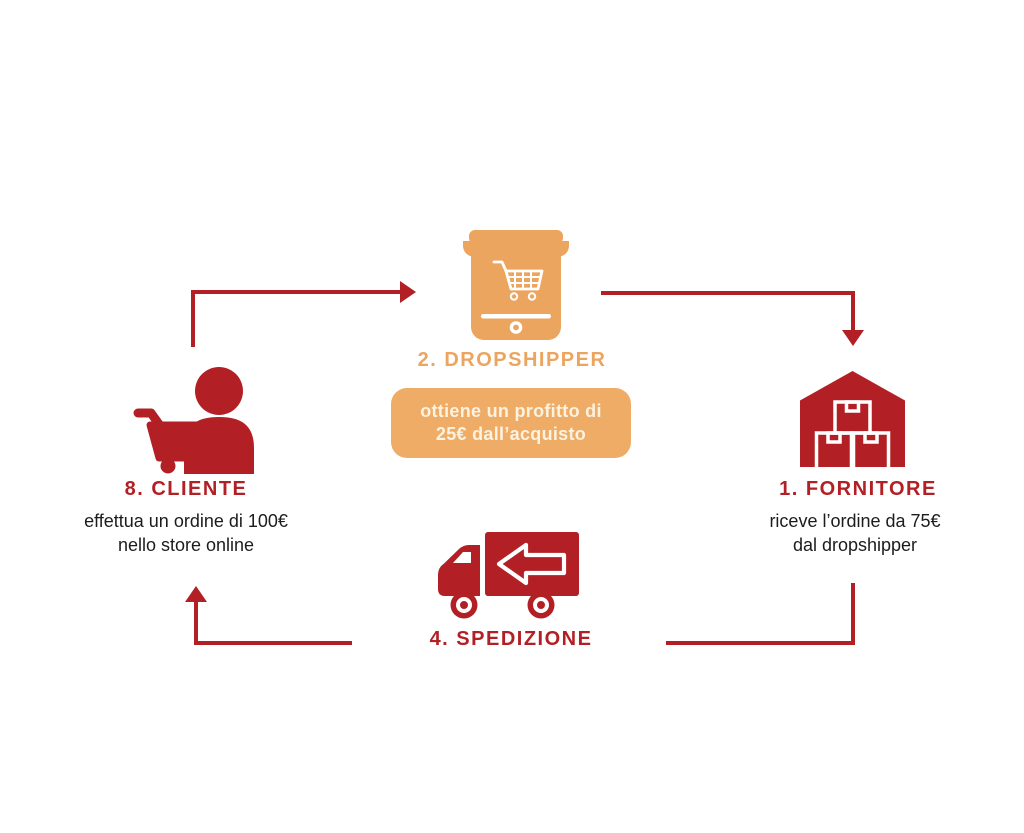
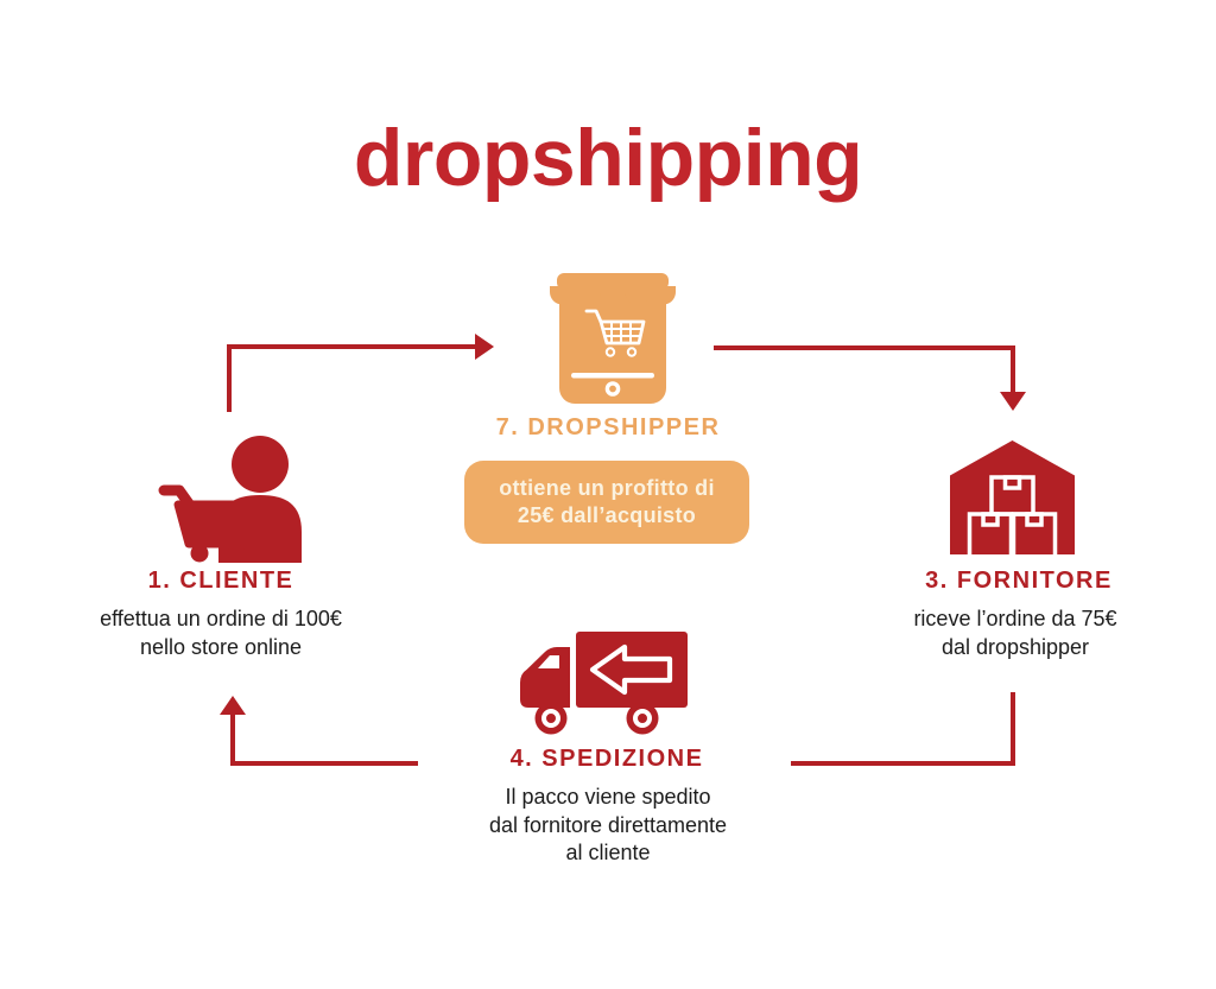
+ dropshipping
- 8. CLIENTE
+ 1. CLIENTE
  effettua un ordine di 100€
  nello store online
- 2. DROPSHIPPER
+ 7. DROPSHIPPER
  ottiene un profitto di
  25€ dall’acquisto
- 1. FORNITORE
+ 3. FORNITORE
  riceve l’ordine da 75€
  dal dropshipper
  4. SPEDIZIONE
+ Il pacco viene spedito
+ dal fornitore direttamente
+ al cliente
